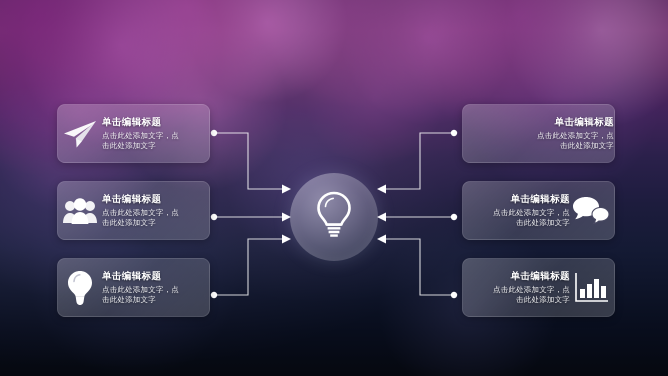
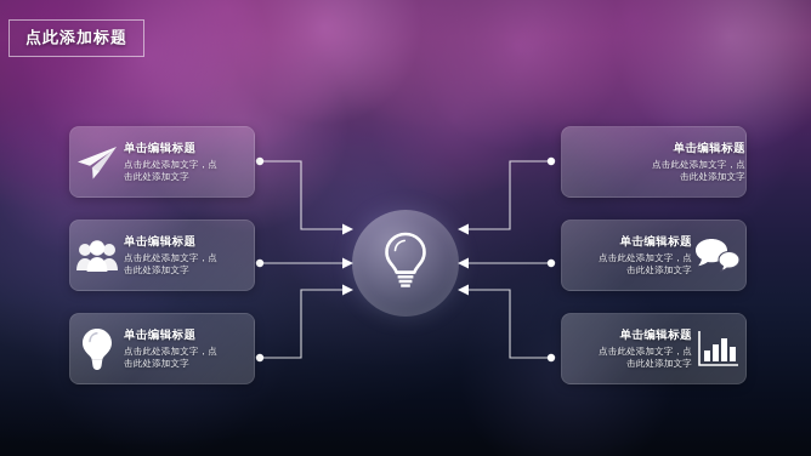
+ 点此添加标题
  单击编辑标题
  点击此处添加文字，点
  击此处添加文字
  单击编辑标题
  点击此处添加文字，点
  击此处添加文字
  单击编辑标题
  点击此处添加文字，点
  击此处添加文字
  单击编辑标题
  点击此处添加文字，点
  击此处添加文字
  单击编辑标题
  点击此处添加文字，点
  击此处添加文字
  单击编辑标题
  点击此处添加文字，点
  击此处添加文字
